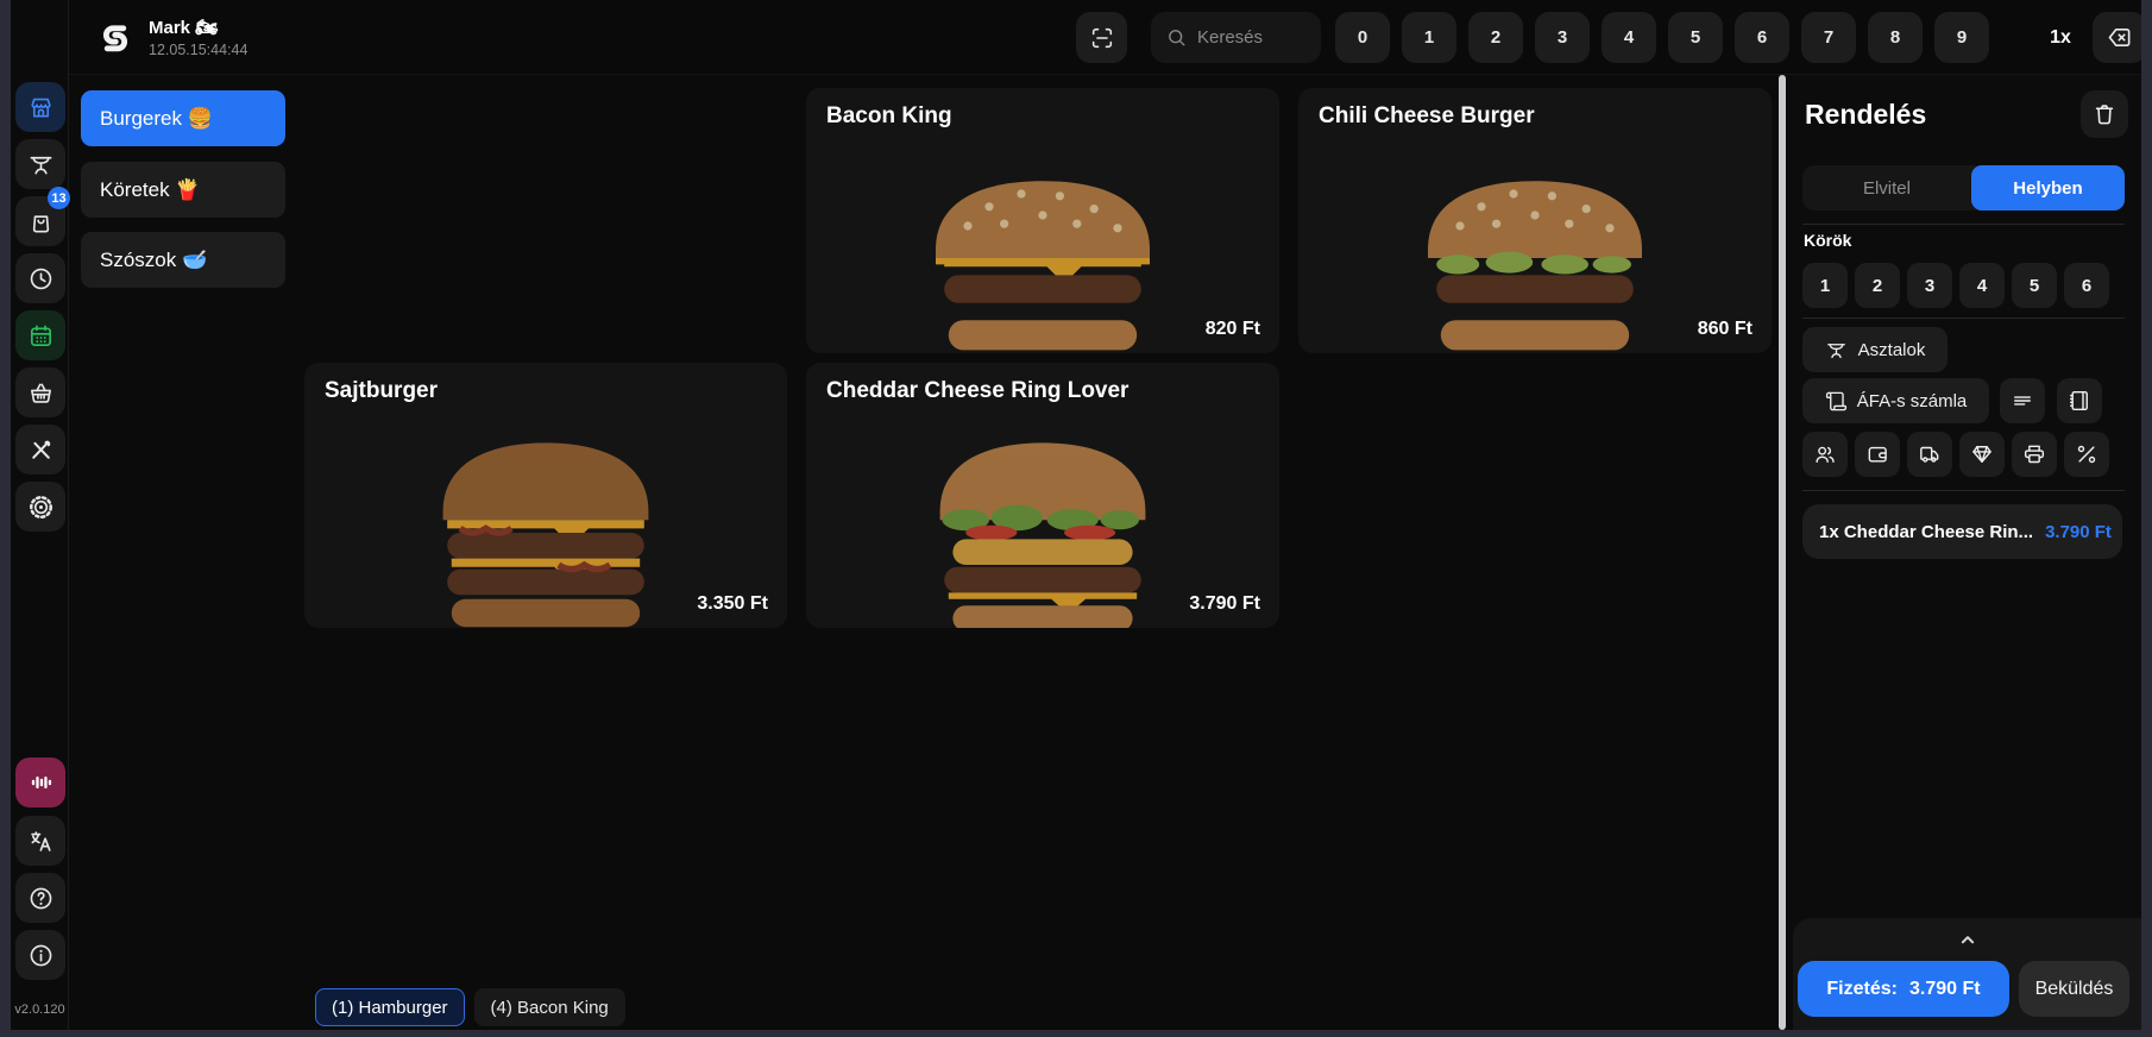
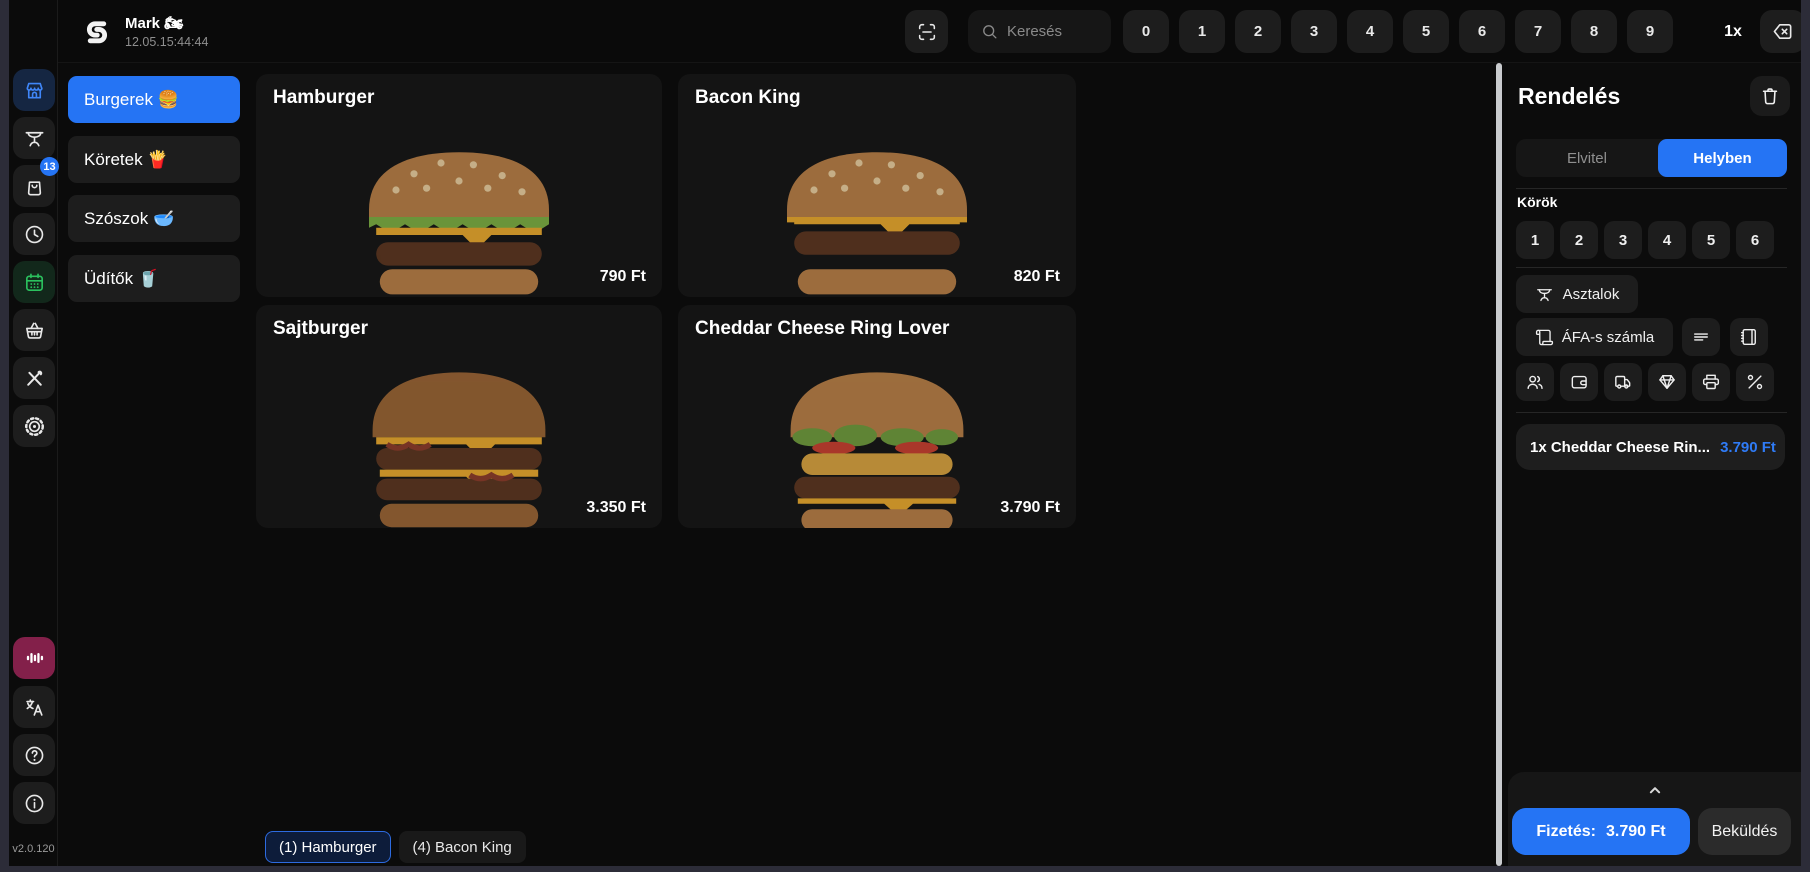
  Mark 🏍
  12.05.15:44:44
  Keresés
  0
  1
  2
  3
  4
  5
  6
  7
  8
  9
  1x
  13
  v2.0.120
  Burgerek 🍔
  Köretek 🍟
  Szószok 🥣
+ Üdítők 🥤
+ Hamburger
+ 790 Ft
  Bacon King
  820 Ft
- Chili Cheese Burger
- 860 Ft
  Sajtburger
  3.350 Ft
  Cheddar Cheese Ring Lover
  3.790 Ft
  (1) Hamburger
  (4) Bacon King
  Rendelés
  Elvitel
  Helyben
  Körök
  1
  2
  3
  4
  5
  6
  Asztalok
  ÁFA-s számla
  1x Cheddar Cheese Rin...
  3.790 Ft
  Fizetés:
  3.790 Ft
  Beküldés
